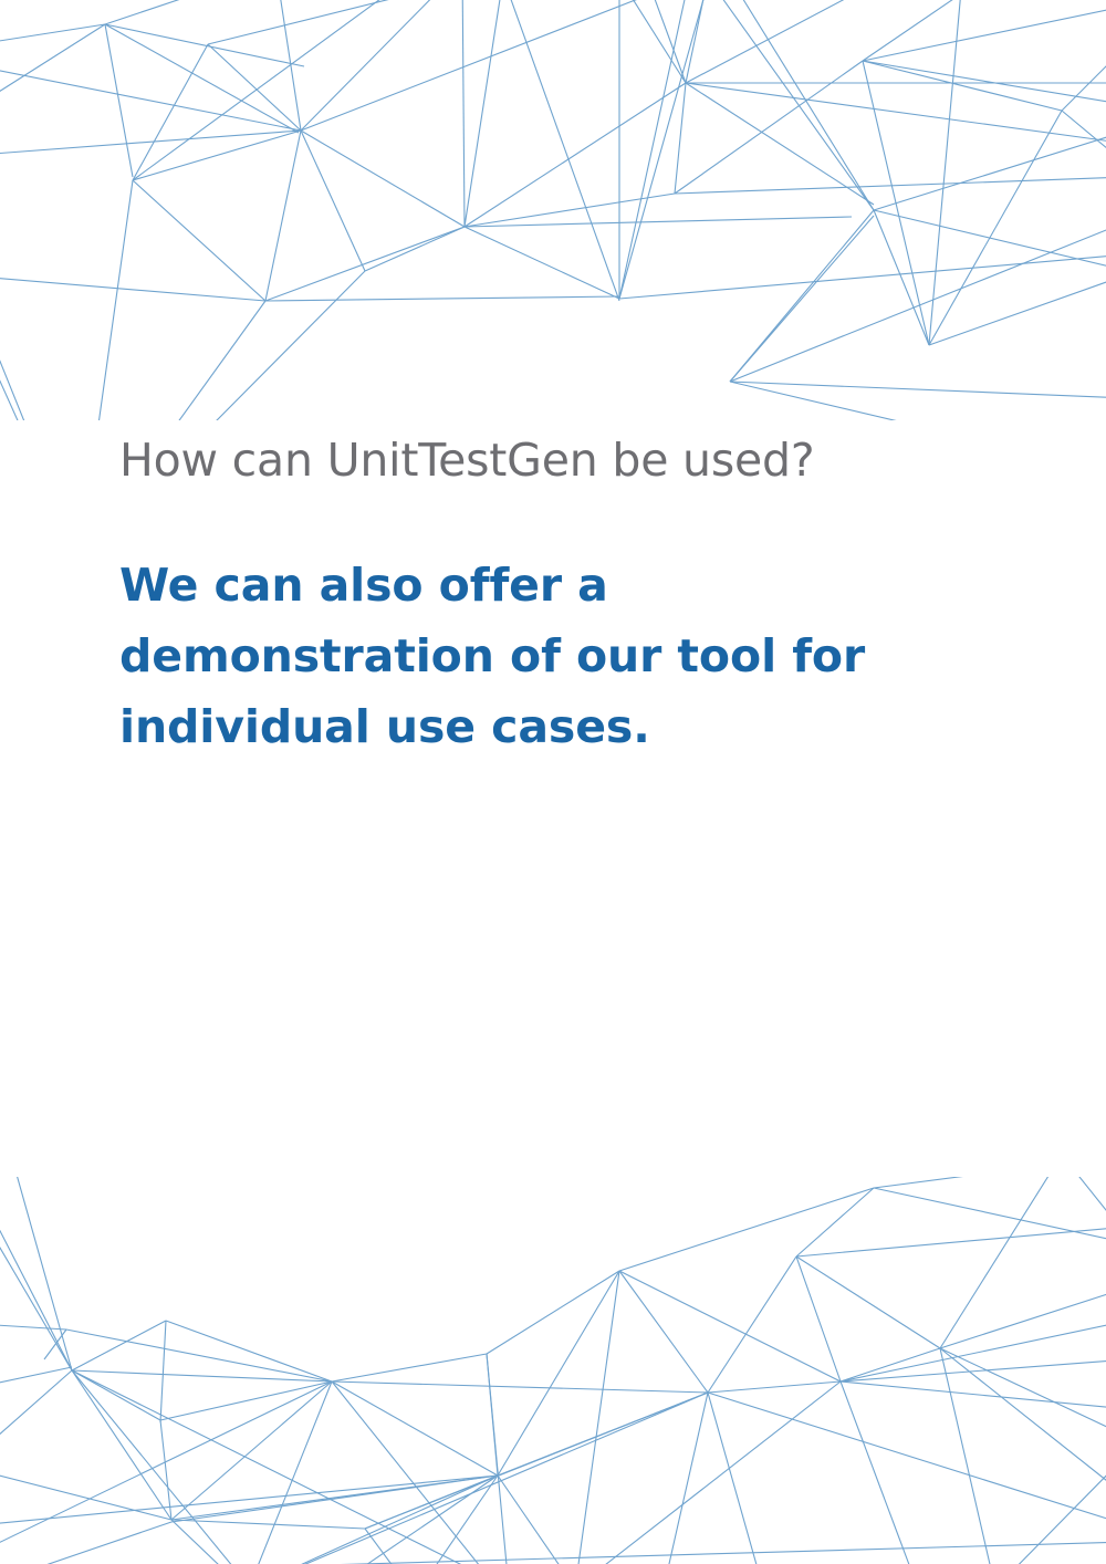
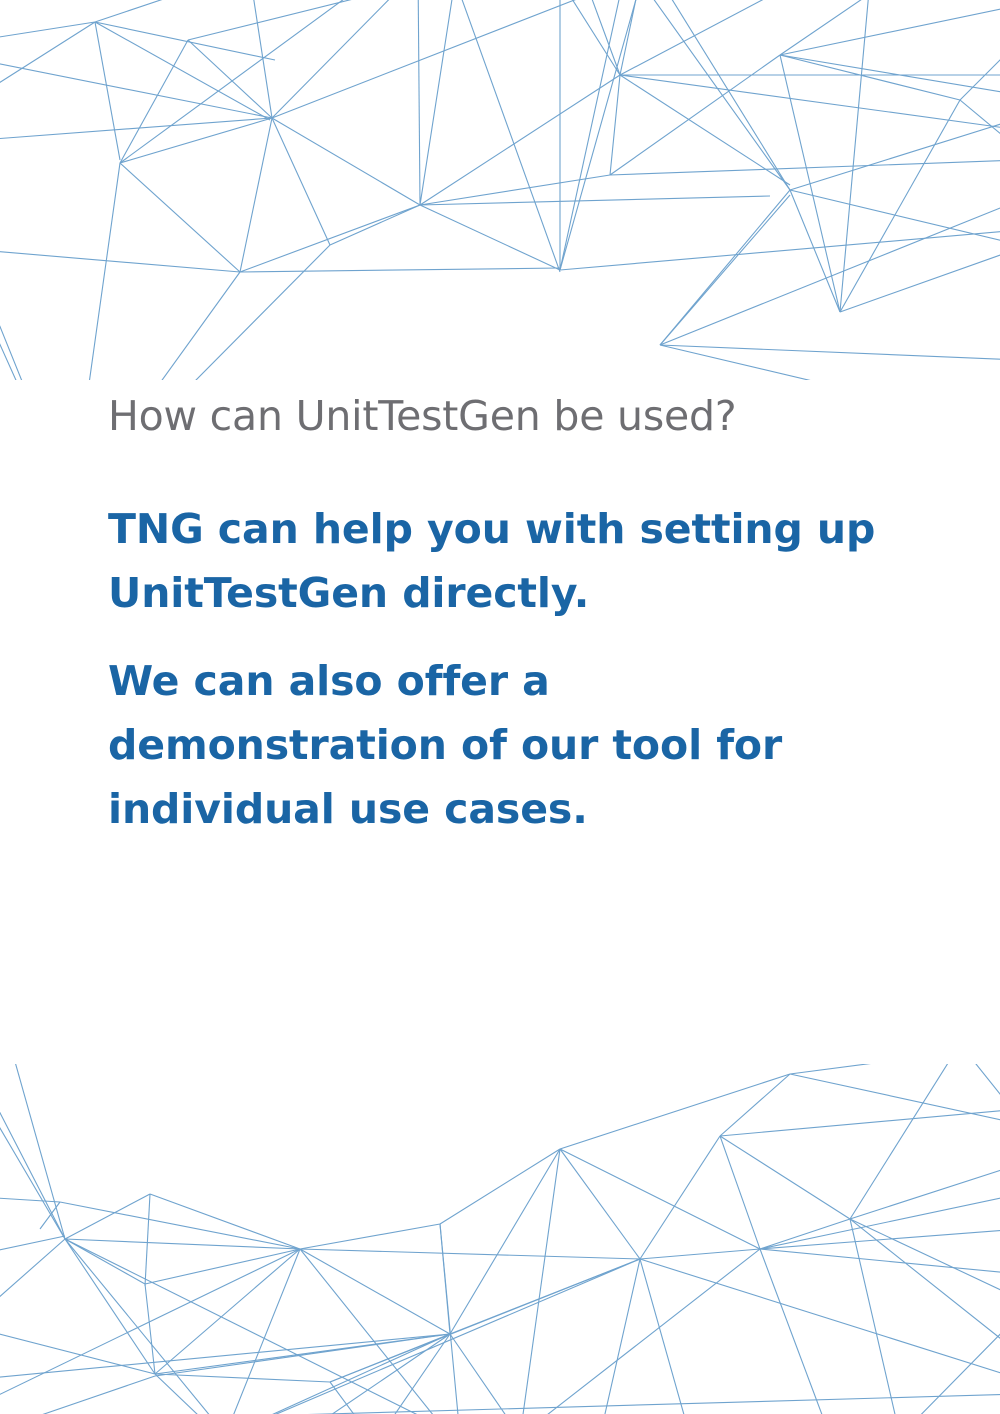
  How can UnitTestGen be used?
+ TNG can help you with setting up UnitTestGen directly.
  We can also offer a demonstration of our tool for individual use cases.
